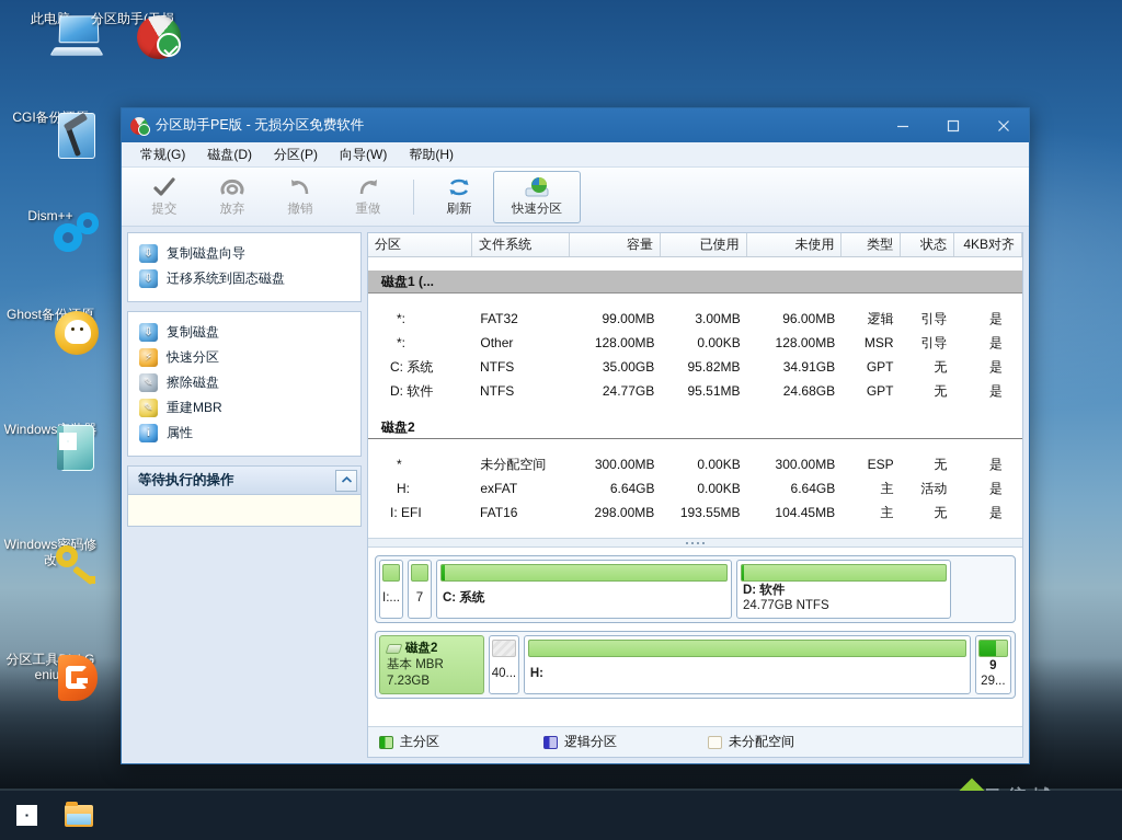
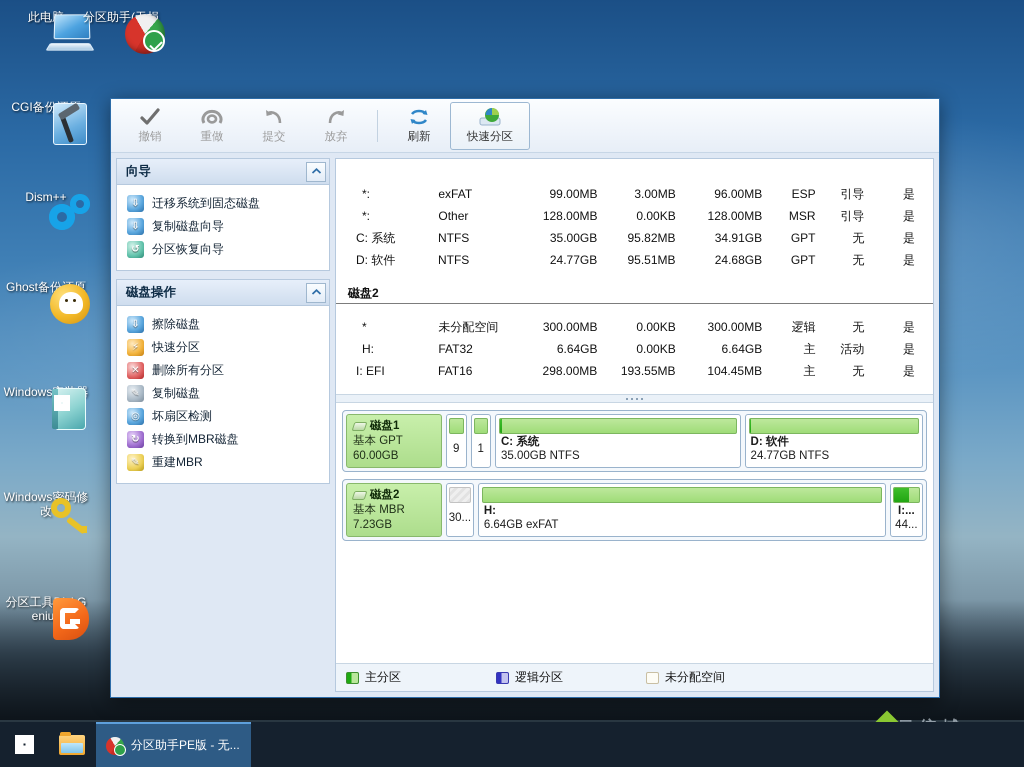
  CGI备份
  Dism++
  Ghost备份
  Windows
  Windows密码修改
- 分区助手PE版 - 无损分区免费软件
- 常规(G)
- 磁盘(D)
- 分区(P)
- 向导(W)
- 帮助(H)
- 提交
+ 撤销
- 放弃
+ 重做
- 撤销
+ 提交
- 重做
+ 放弃
  刷新
  快速分区
+ 向导
  ⇩
- 复制磁盘向导
+ 迁移系统到固态磁盘
  ⇩
- 迁移系统到固态磁盘
+ 复制磁盘向导
+ ↺
+ 分区恢复向导
+ 磁盘操作
  ⇩
- 复制磁盘
+ 擦除磁盘
  ⚡
  快速分区
+ ✕
+ 删除所有分区
  ✎
- 擦除磁盘
+ 复制磁盘
+ ◎
+ 坏扇区检测
+ ↻
+ 转换到MBR磁盘
  ✎
  重建MBR
- i
- 属性
- 等待执行的操作
- 分区
- 文件系统
- 容量
- 已使用
- 未使用
- 类型
- 状态
- 4KB对齐
- 磁盘1 (...
  *:
- FAT32
+ exFAT
  99.00MB
  3.00MB
  96.00MB
- 逻辑
+ ESP
  引导
  是
  *:
  Other
  128.00MB
  0.00KB
  128.00MB
  MSR
  引导
  是
  C: 系统
  NTFS
  35.00GB
  95.82MB
  34.91GB
  GPT
  无
  是
  D: 软件
  NTFS
  24.77GB
  95.51MB
  24.68GB
  GPT
  无
  是
  磁盘2
  *
  未分配空间
  300.00MB
  0.00KB
  300.00MB
- ESP
+ 逻辑
  无
  是
  H:
- exFAT
+ FAT32
  6.64GB
  0.00KB
  6.64GB
  主
  活动
  是
  I: EFI
  FAT16
  298.00MB
  193.55MB
  104.45MB
  主
  无
  是
+ 磁盘1
+ 基本 GPT
+ 60.00GB
- I:...
+ 9
- 7
+ 1
  C: 系统
+ 35.00GB NTFS
  D: 软件
  24.77GB NTFS
  磁盘2
  基本 MBR
  7.23GB
- 40...
+ 30...
  H:
+ 6.64GB exFAT
- 9
+ I:...
- 29...
+ 44...
  主分区
  逻辑分区
  未分配空间
+ 分区助手PE版 - 无...
